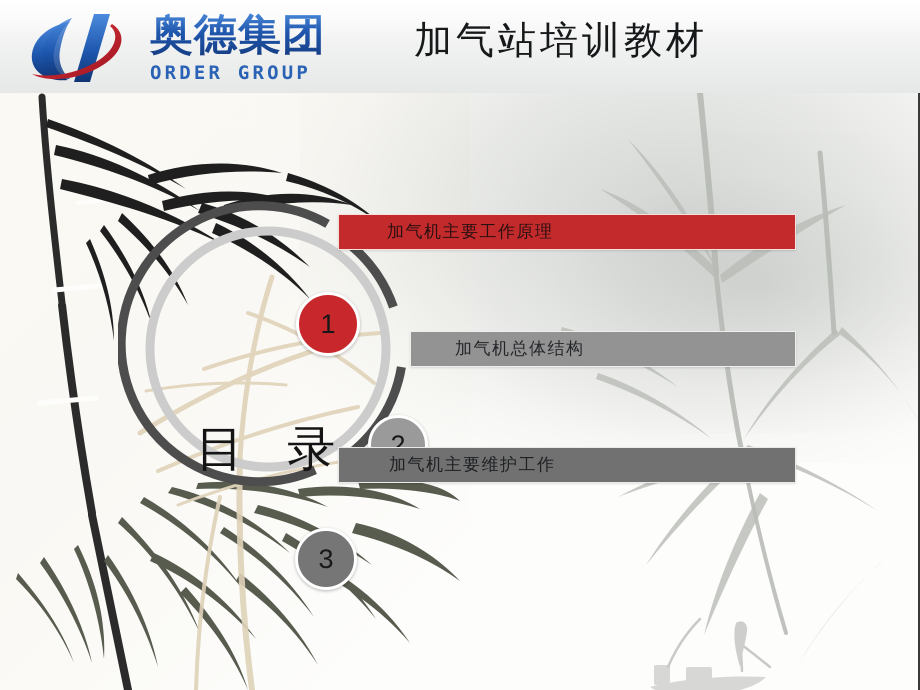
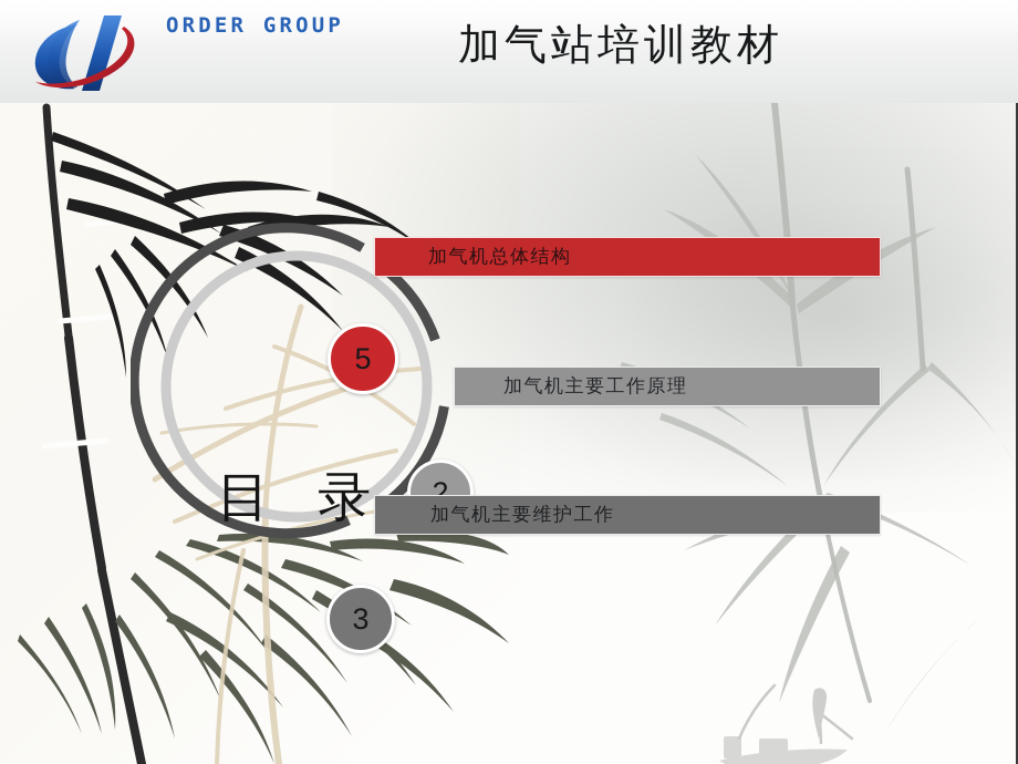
- 奥德集团
  ORDER GROUP
  加气站培训教材
  目 录
- 加气机主要工作原理
+ 加气机总体结构
- 1
+ 5
- 加气机总体结构
+ 加气机主要工作原理
  2
  加气机主要维护工作
  3
